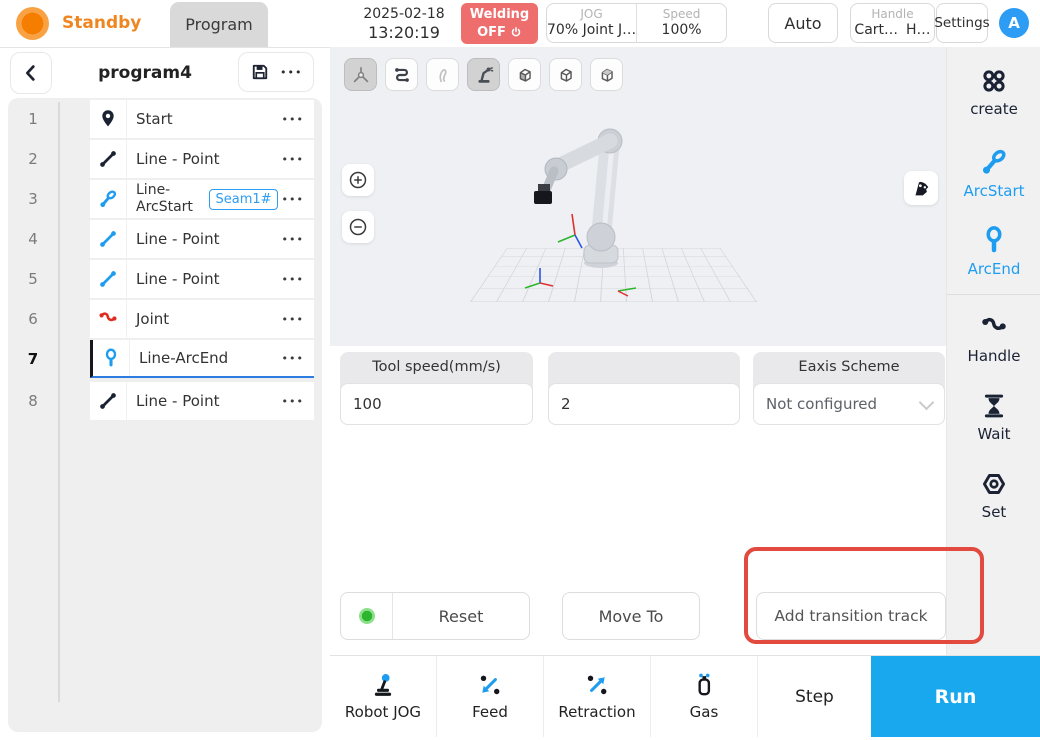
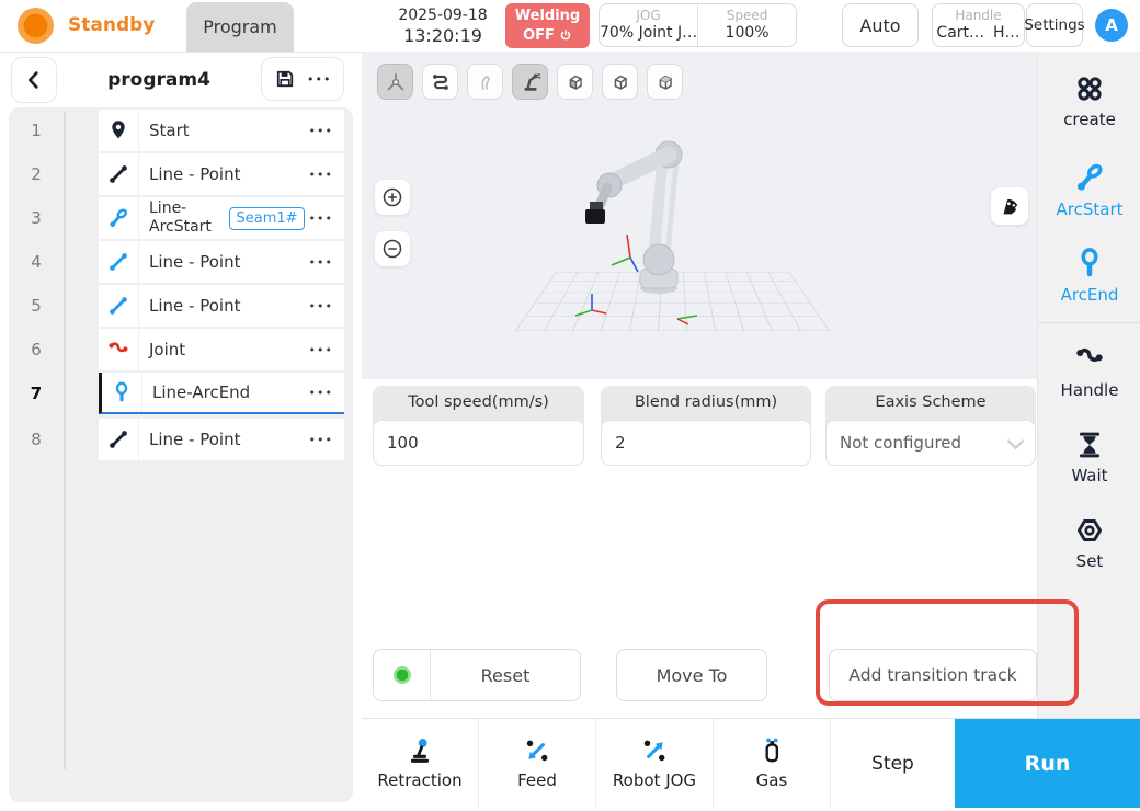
  Standby
  Program
- 2025-02-18
+ 2025-09-18
  13:20:19
  Welding
  OFF
  JOG
  70% Joint J…
  Speed
  100%
  Auto
  Handle
  Cart…
  H…
  Settings
  A
  program4
  •••
  1
  Start
  •••
  2
  Line - Point
  •••
  3
  Line-ArcStart
  Seam1#
  •••
  4
  Line - Point
  •••
  5
  Line - Point
  •••
  6
  Joint
  •••
  7
  Line-ArcEnd
  •••
  8
  Line - Point
  •••
  Tool speed(mm/s)
  100
+ Blend radius(mm)
  2
  Eaxis Scheme
  Not configured
  Reset
  Move To
  Add transition track
  create
  ArcStart
  ArcEnd
  Handle
  Wait
  Set
- Robot JOG
+ Retraction
  Feed
- Retraction
+ Robot JOG
  Gas
  Step
  Run
